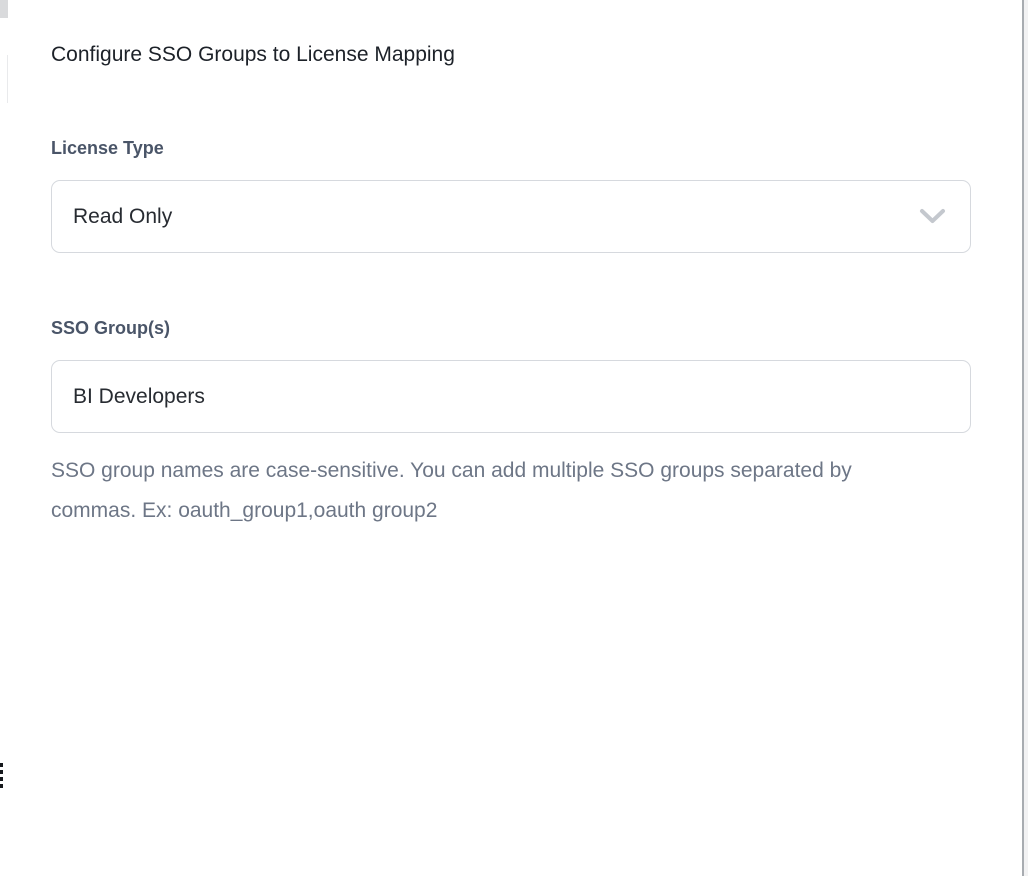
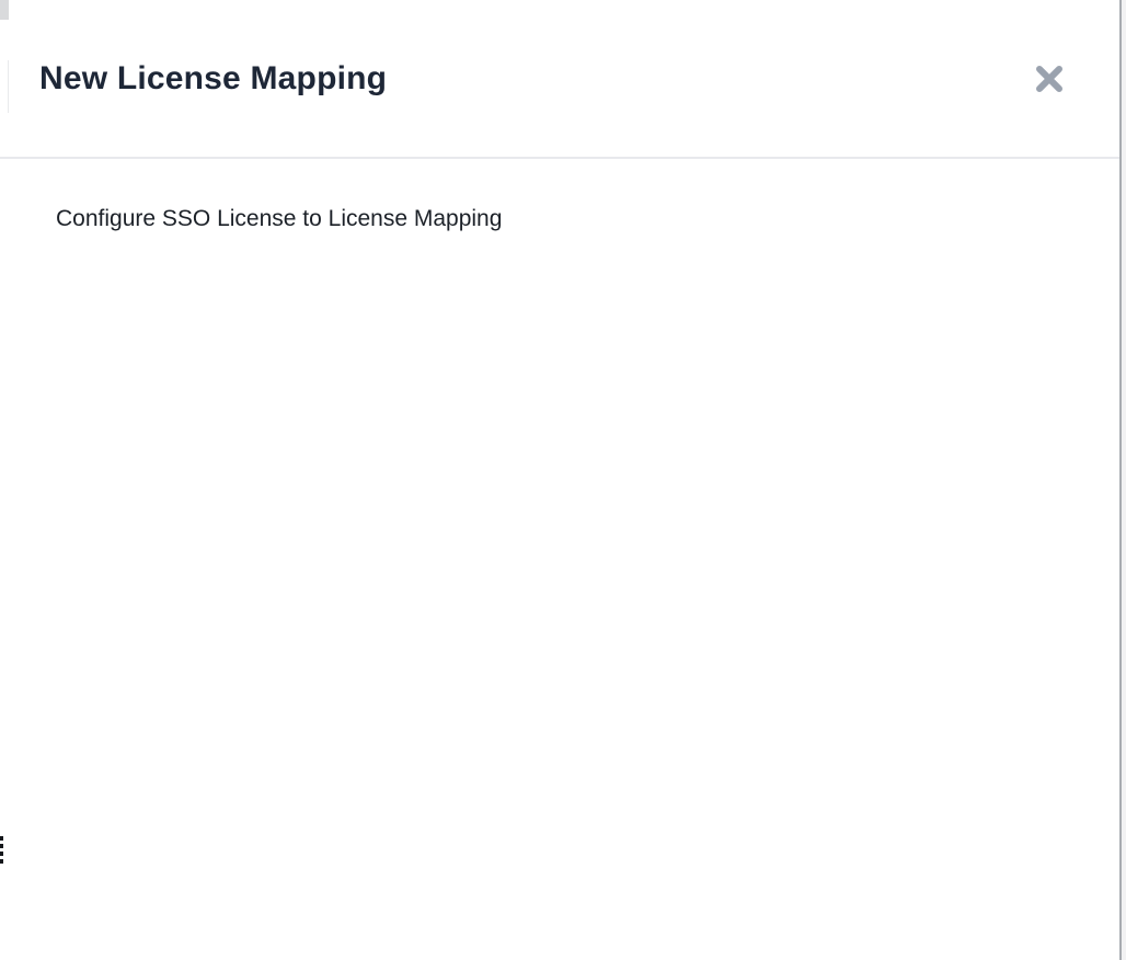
+ New License Mapping
- Configure SSO Groups to License Mapping
+ Configure SSO License to License Mapping
- License Type
- Read Only
- SSO Group(s)
- BI Developers
- SSO group names are case-sensitive. You can add multiple SSO groups separated by commas. Ex: oauth_group1,oauth group2
